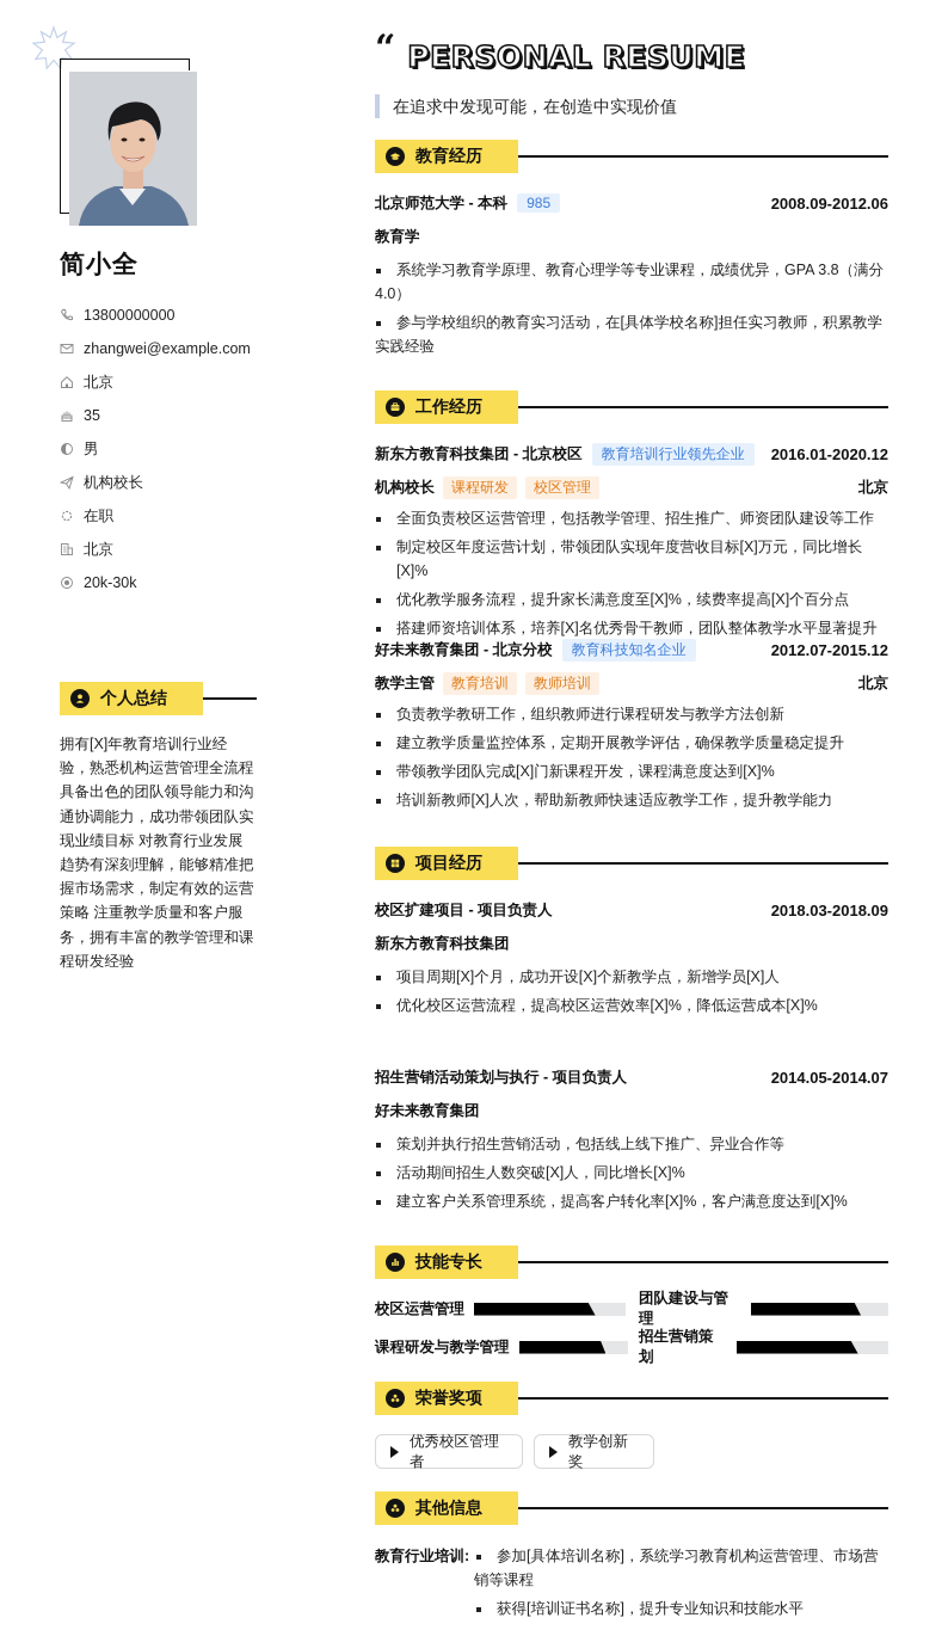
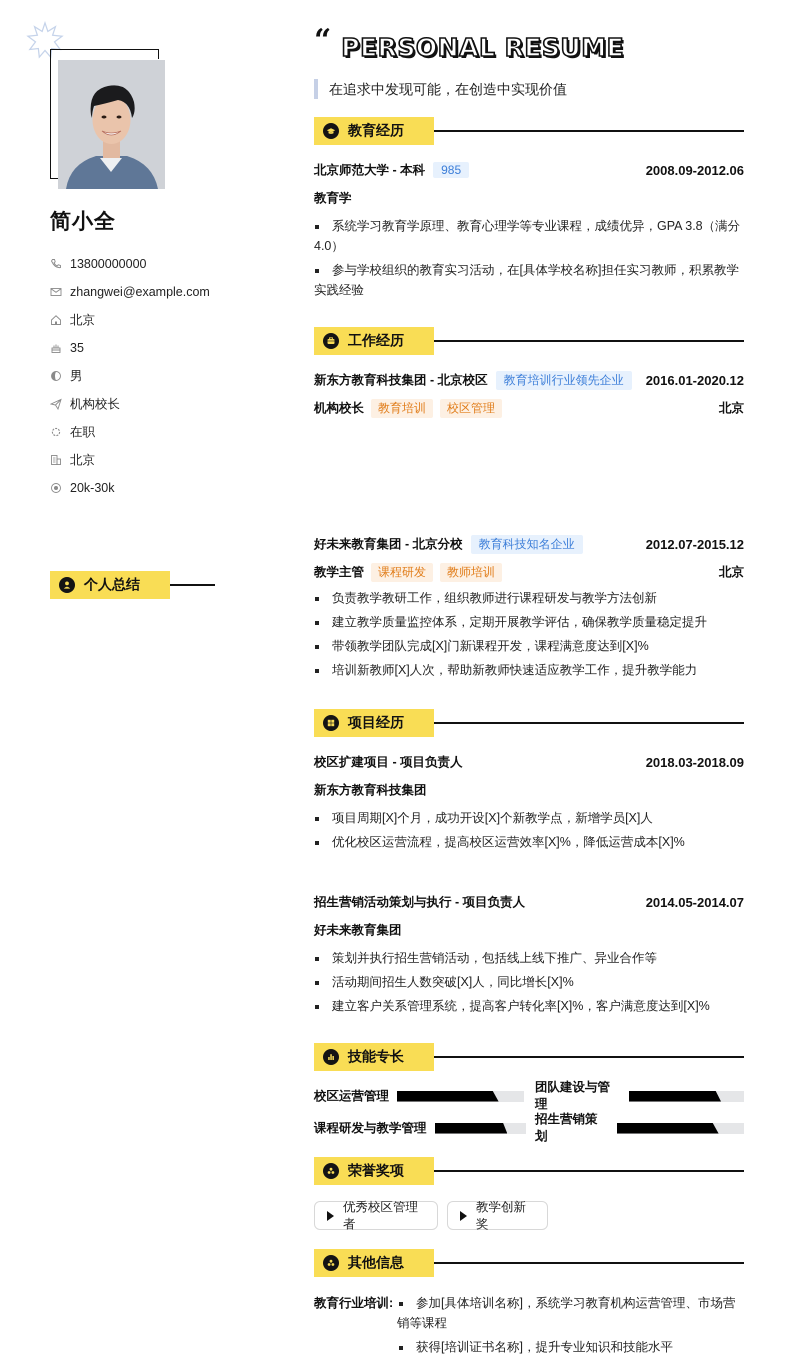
  简小全
  13800000000
  zhangwei@example.com
  北京
  35
  男
  机构校长
  在职
  北京
  20k-30k
  个人总结
- 拥有[X]年教育培训行业经验，熟悉机构运营管理全流程 具备出色的团队领导能力和沟通协调能力，成功带领团队实现业绩目标 对教育行业发展趋势有深刻理解，能够精准把握市场需求，制定有效的运营策略 注重教学质量和客户服务，拥有丰富的教学管理和课程研发经验
  “
  PERSONAL RESUME
  在追求中发现可能，在创造中实现价值
  教育经历
  北京师范大学 - 本科
  985
  2008.09-2012.06
  教育学
  系统学习教育学原理、教育心理学等专业课程，成绩优异，GPA 3.8（满分4.0）
  参与学校组织的教育实习活动，在[具体学校名称]担任实习教师，积累教学实践经验
  工作经历
  新东方教育科技集团 - 北京校区
  教育培训行业领先企业
  2016.01-2020.12
  机构校长
- 课程研发
+ 教育培训
  校区管理
  北京
- 全面负责校区运营管理，包括教学管理、招生推广、师资团队建设等工作
- 制定校区年度运营计划，带领团队实现年度营收目标[X]万元，同比增长[X]%
- 优化教学服务流程，提升家长满意度至[X]%，续费率提高[X]个百分点
- 搭建师资培训体系，培养[X]名优秀骨干教师，团队整体教学水平显著提升
  好未来教育集团 - 北京分校
  教育科技知名企业
  2012.07-2015.12
  教学主管
- 教育培训
+ 课程研发
  教师培训
  北京
  负责教学教研工作，组织教师进行课程研发与教学方法创新
  建立教学质量监控体系，定期开展教学评估，确保教学质量稳定提升
  带领教学团队完成[X]门新课程开发，课程满意度达到[X]%
  培训新教师[X]人次，帮助新教师快速适应教学工作，提升教学能力
  项目经历
  校区扩建项目 - 项目负责人
  2018.03-2018.09
  新东方教育科技集团
  项目周期[X]个月，成功开设[X]个新教学点，新增学员[X]人
  优化校区运营流程，提高校区运营效率[X]%，降低运营成本[X]%
  招生营销活动策划与执行 - 项目负责人
  2014.05-2014.07
  好未来教育集团
  策划并执行招生营销活动，包括线上线下推广、异业合作等
  活动期间招生人数突破[X]人，同比增长[X]%
  建立客户关系管理系统，提高客户转化率[X]%，客户满意度达到[X]%
  技能专长
  校区运营管理
  团队建设与管理
  课程研发与教学管理
  招生营销策划
  荣誉奖项
  优秀校区管理者
  教学创新奖
  其他信息
  教育行业培训:
  参加[具体培训名称]，系统学习教育机构运营管理、市场营销等课程
  获得[培训证书名称]，提升专业知识和技能水平
